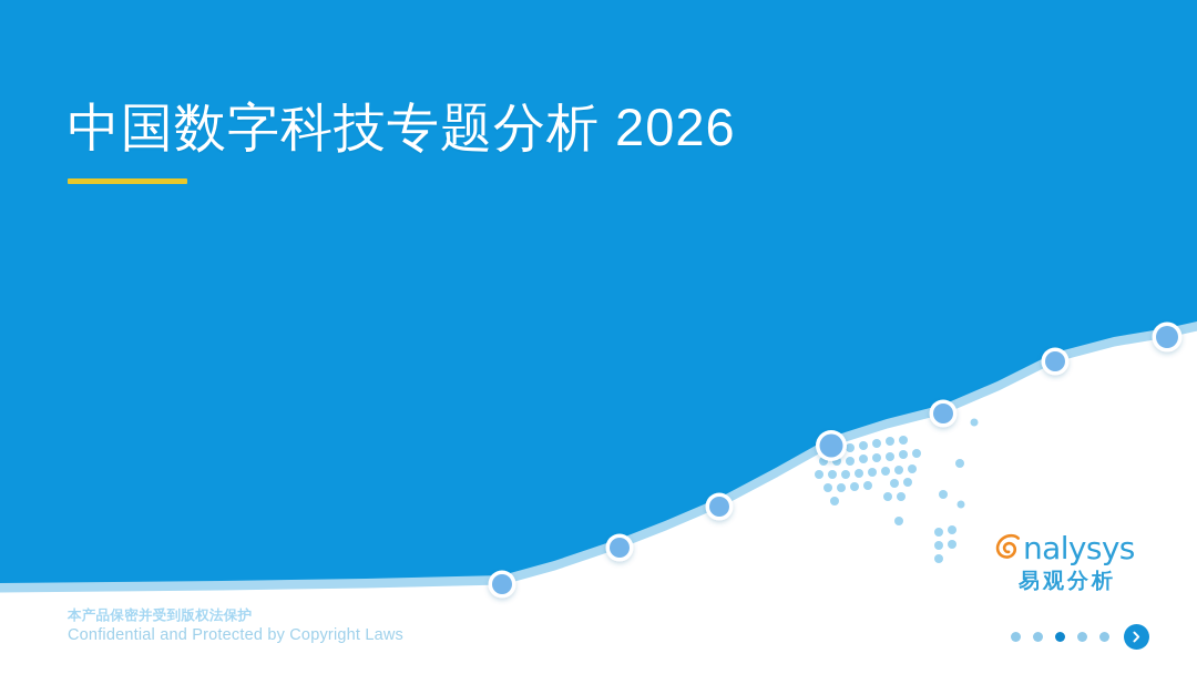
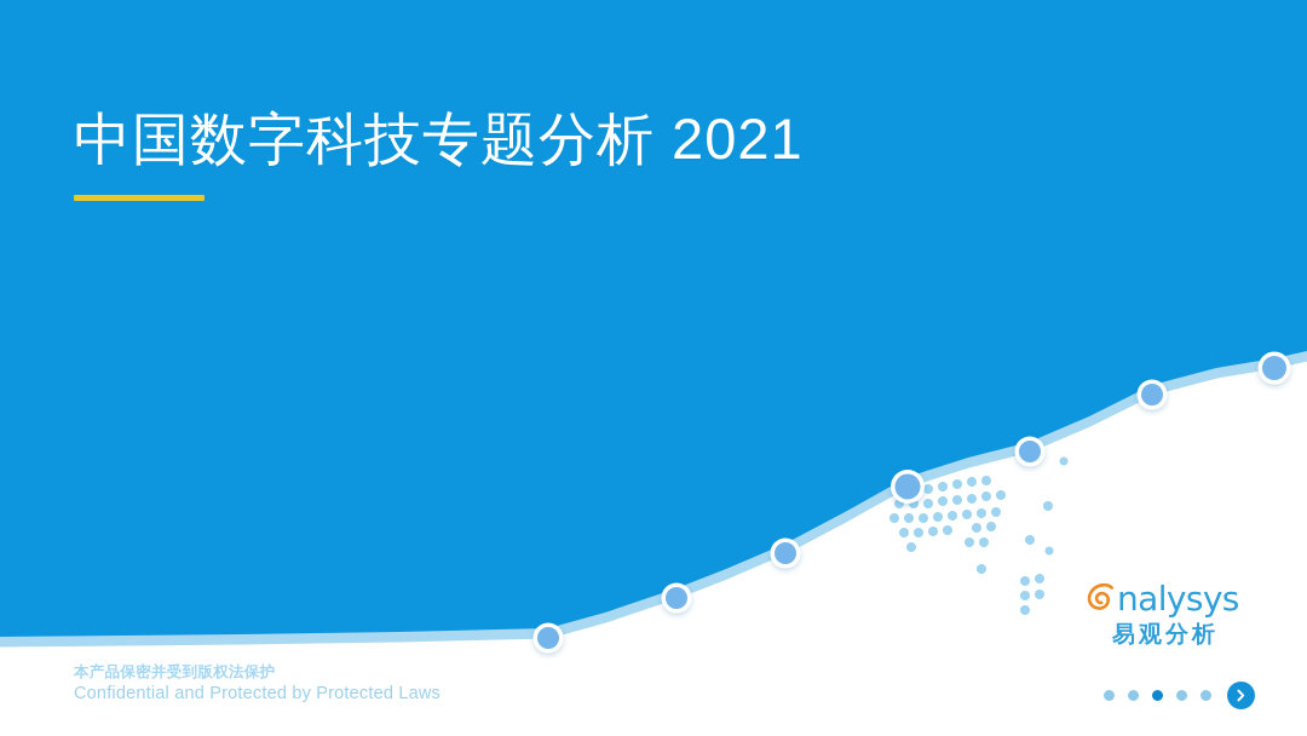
- 中国数字科技专题分析 2026
+ 中国数字科技专题分析 2021
  本产品保密并受到版权法保护
- Confidential and Protected by Copyright Laws
+ Confidential and Protected by Protected Laws
  nalysys
  易观分析
